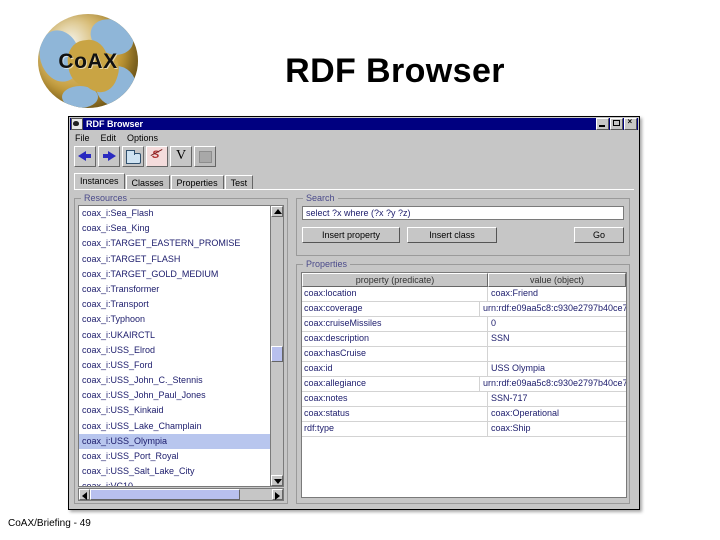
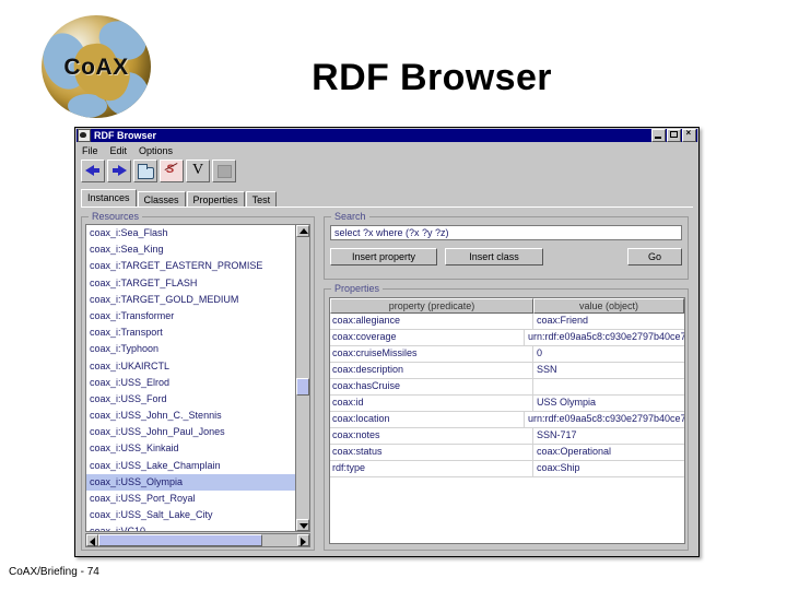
  CoAX
  RDF Browser
- CoAX/Briefing - 49
+ CoAX/Briefing - 74
  RDF Browser
  ×
  File
  Edit
  Options
  Instances
  Classes
  Properties
  Test
  Resources
  coax_i:Sea_Flash
  coax_i:Sea_King
  coax_i:TARGET_EASTERN_PROMISE
  coax_i:TARGET_FLASH
  coax_i:TARGET_GOLD_MEDIUM
  coax_i:Transformer
  coax_i:Transport
  coax_i:Typhoon
  coax_i:UKAIRCTL
  coax_i:USS_Elrod
  coax_i:USS_Ford
  coax_i:USS_John_C._Stennis
  coax_i:USS_John_Paul_Jones
  coax_i:USS_Kinkaid
  coax_i:USS_Lake_Champlain
  coax_i:USS_Olympia
  coax_i:USS_Port_Royal
  coax_i:USS_Salt_Lake_City
  Search
  select ?x where (?x ?y ?z)
  Insert property
  Insert class
  Go
  Properties
  property (predicate)
  value (object)
- coax:location
+ coax:allegiance
  coax:Friend
  coax:coverage
  urn:rdf:e09aa5c8:c930e2797b40ce7
  coax:cruiseMissiles
  0
  coax:description
  SSN
  coax:hasCruise
  coax:id
  USS Olympia
- coax:allegiance
+ coax:location
  urn:rdf:e09aa5c8:c930e2797b40ce7
  coax:notes
  SSN-717
  coax:status
  coax:Operational
  rdf:type
  coax:Ship
